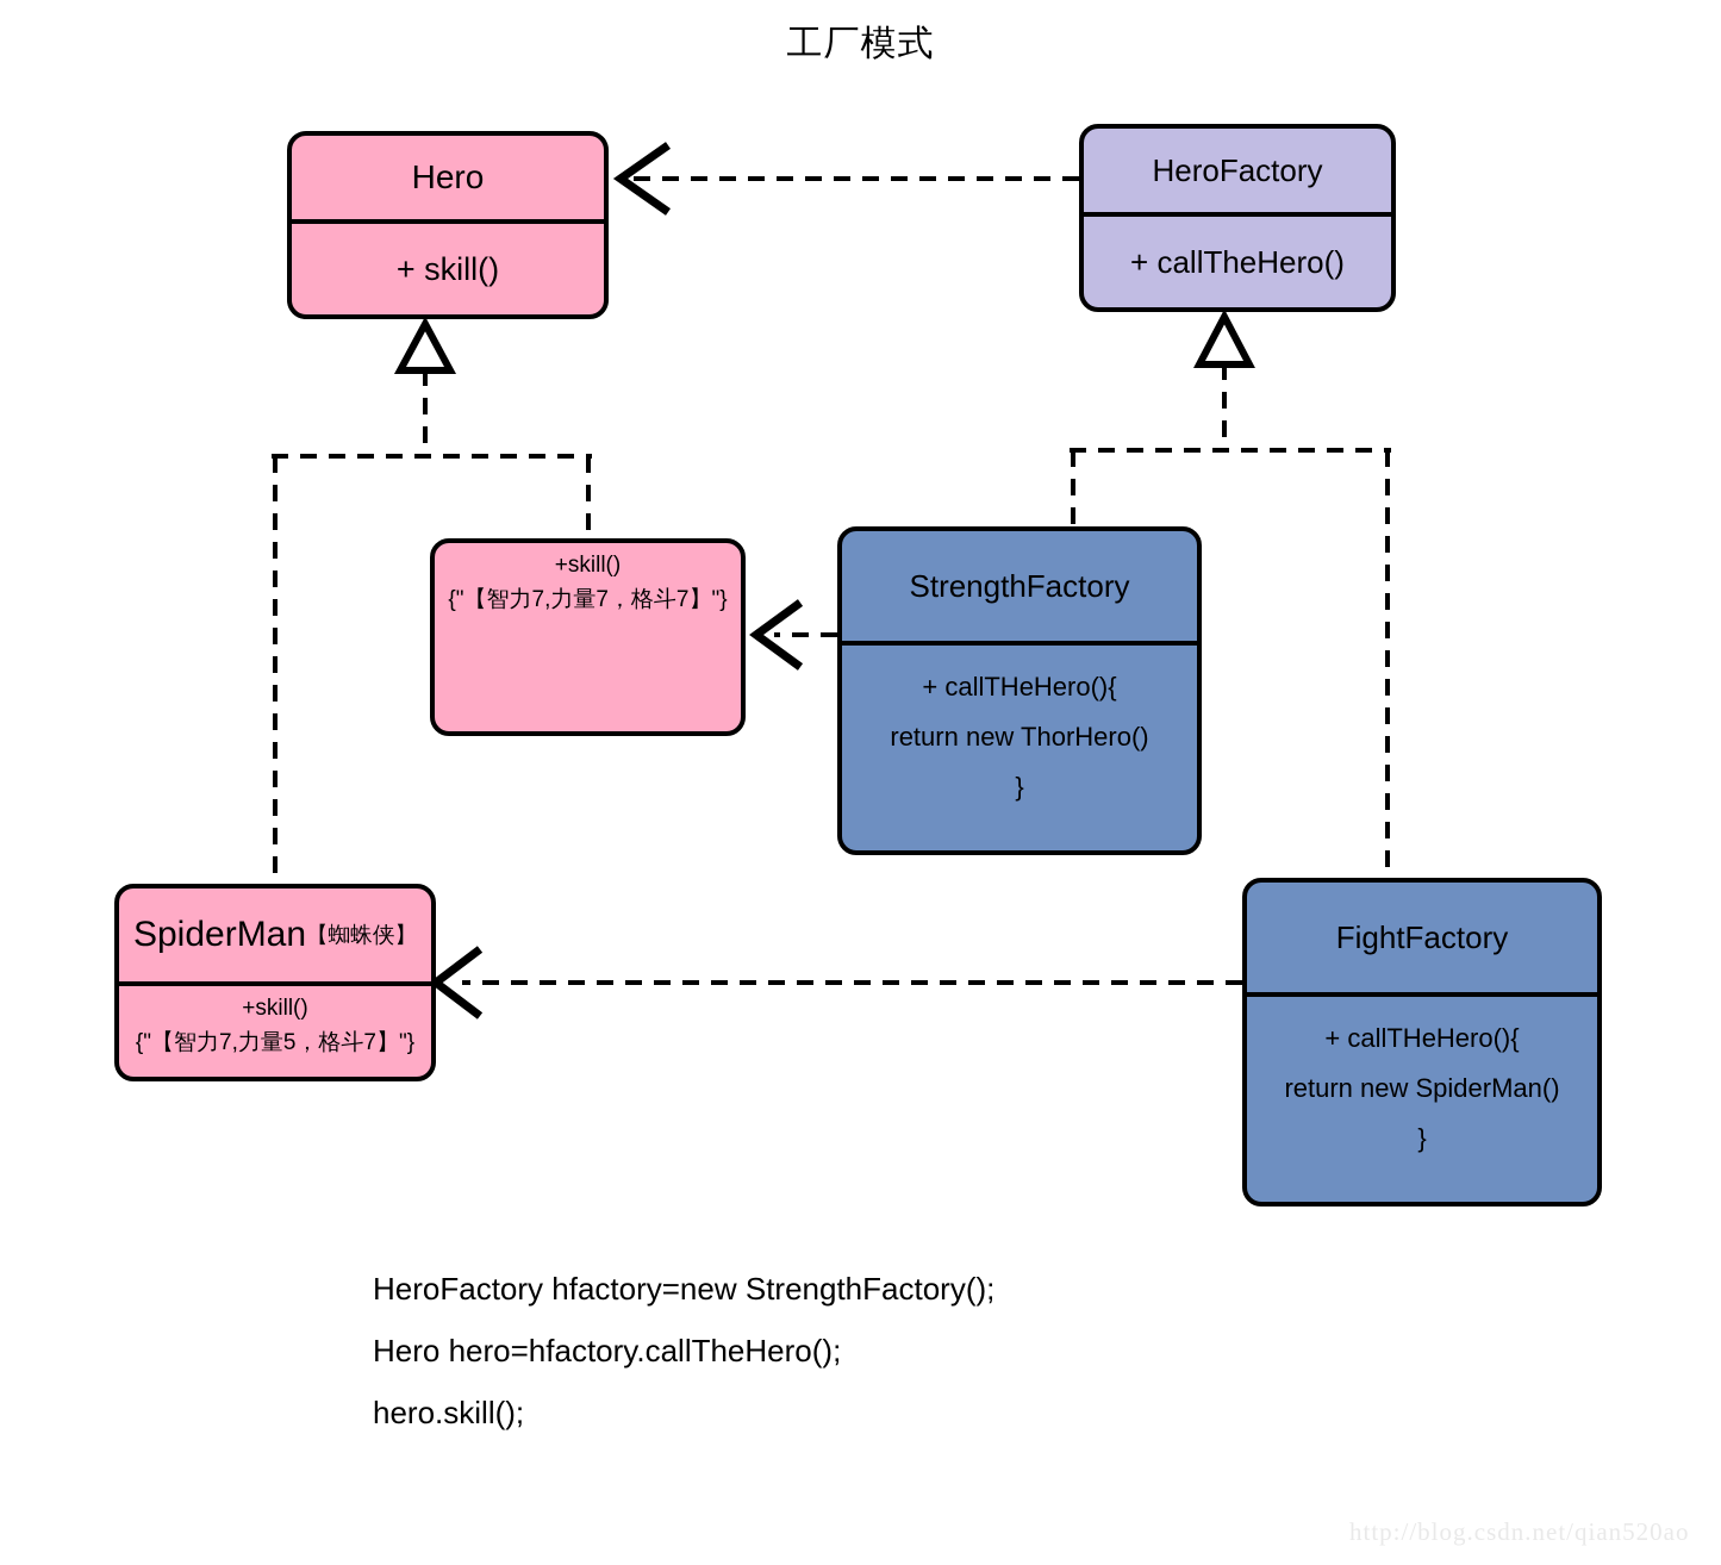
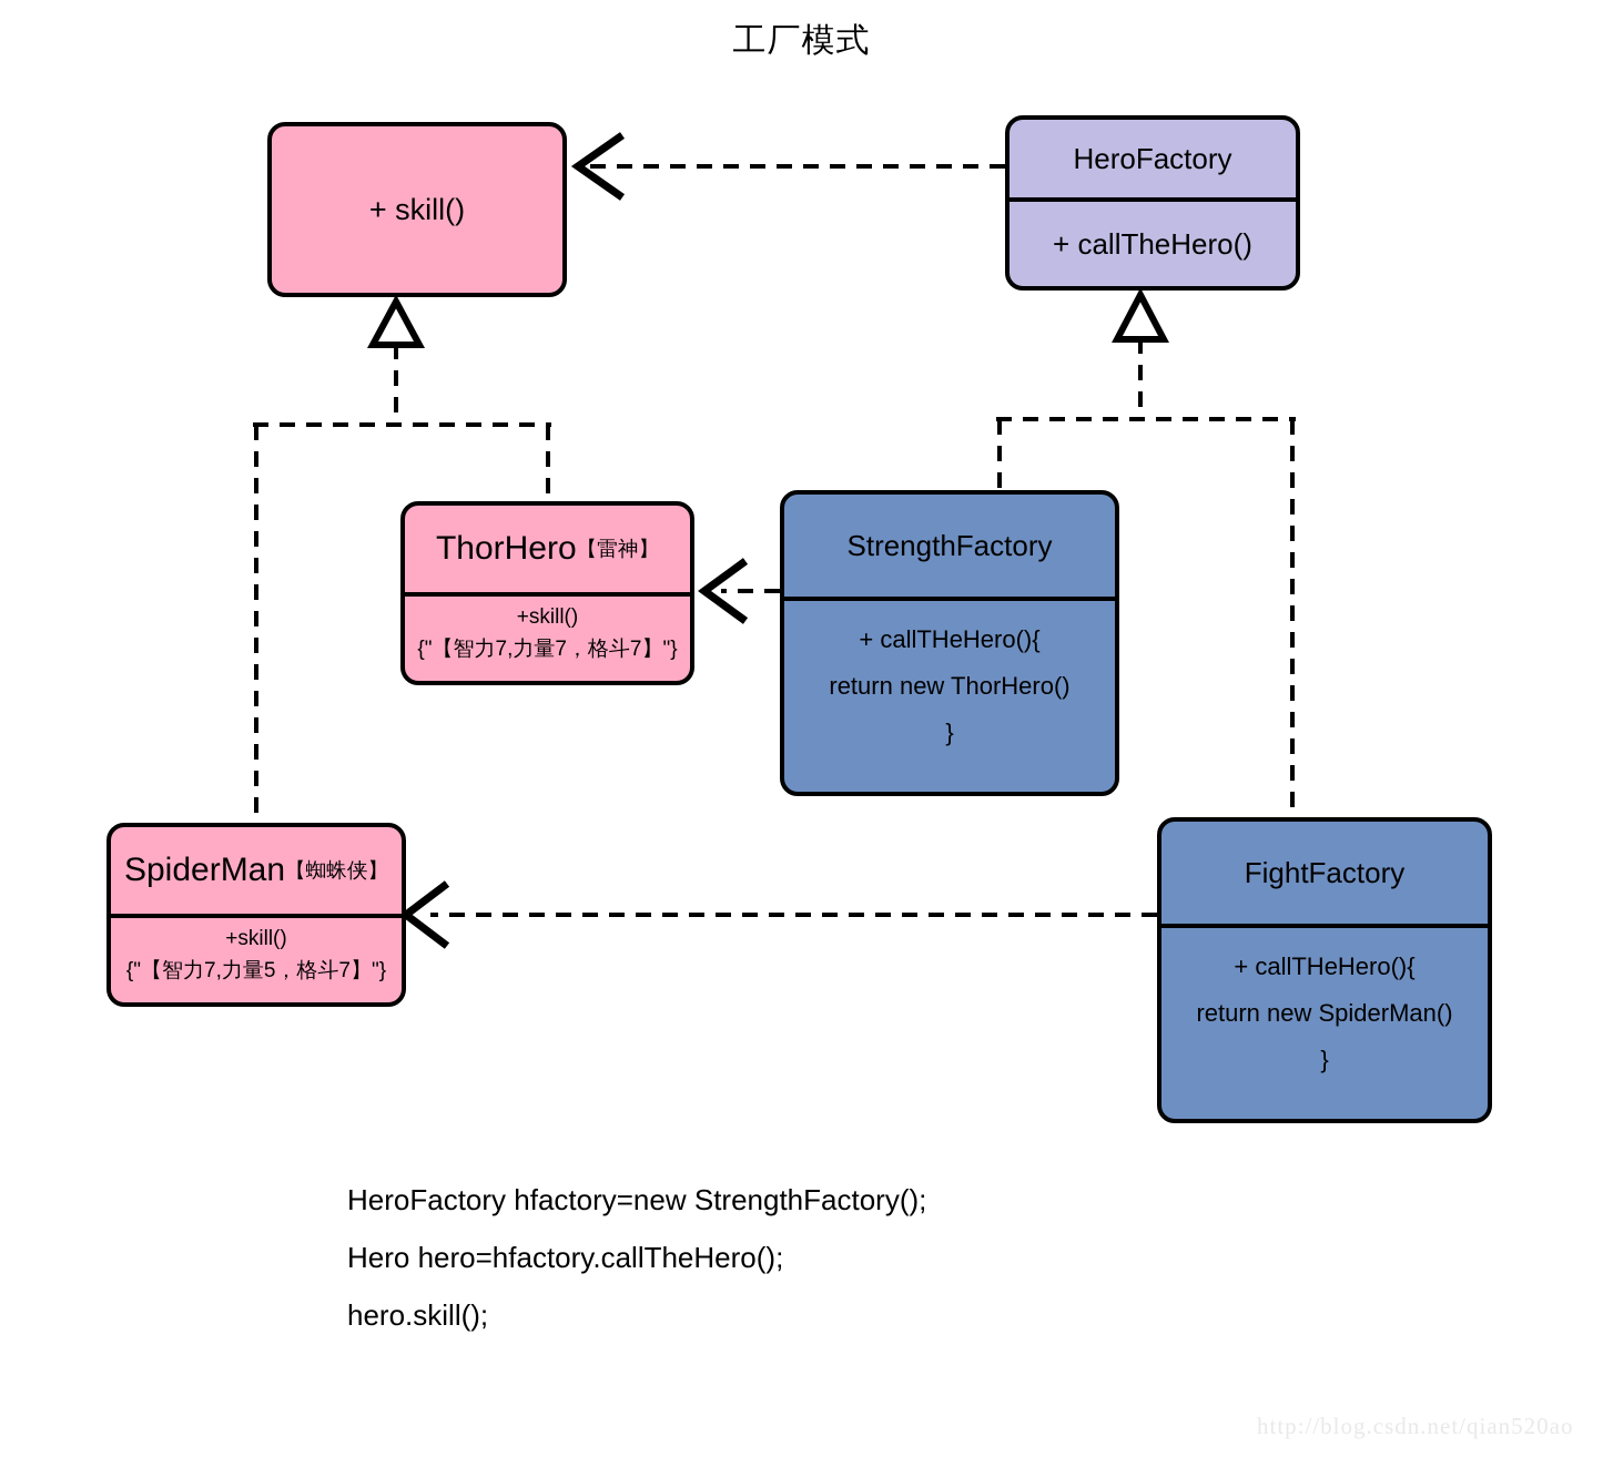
  工厂模式
- Hero
  + skill()
  HeroFactory
  + callTheHero()
+ ThorHero
+ 【雷神】
  +skill()
  {"【智力7,力量7，格斗7】"}
  SpiderMan
  【蜘蛛侠】
  +skill()
  {"【智力7,力量5，格斗7】"}
  StrengthFactory
  + callTHeHero(){
  return new ThorHero()
  }
  FightFactory
  + callTHeHero(){
  return new SpiderMan()
  }
  HeroFactory hfactory=new StrengthFactory();
  Hero hero=hfactory.callTheHero();
  hero.skill();
